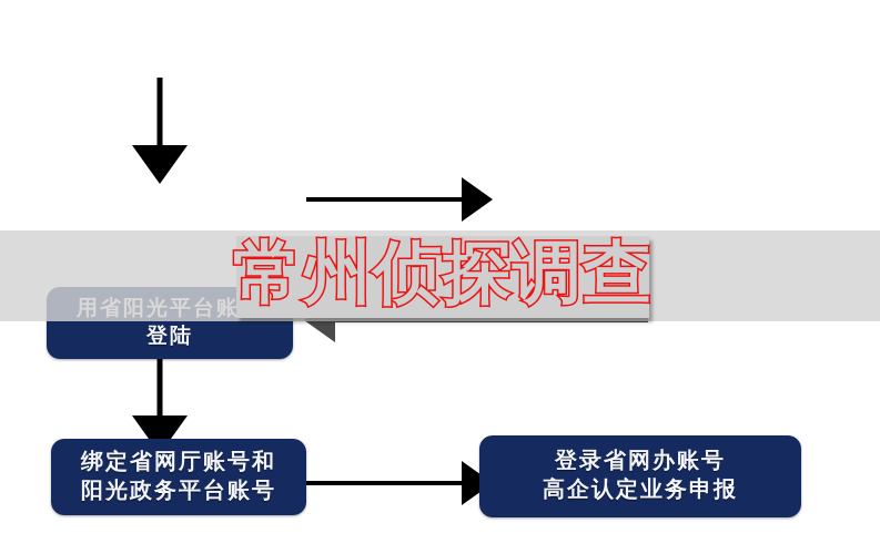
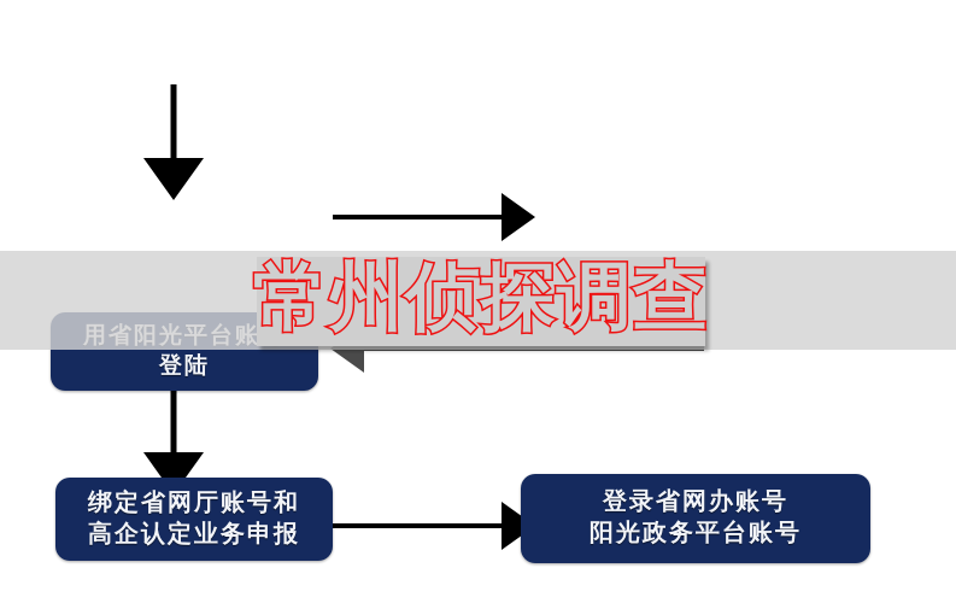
  用省阳光平台账
  登陆
  绑定省网厅账号和
- 阳光政务平台账号
+ 高企认定业务申报
  登录省网办账号
- 高企认定业务申报
+ 阳光政务平台账号
  常州侦探调查
